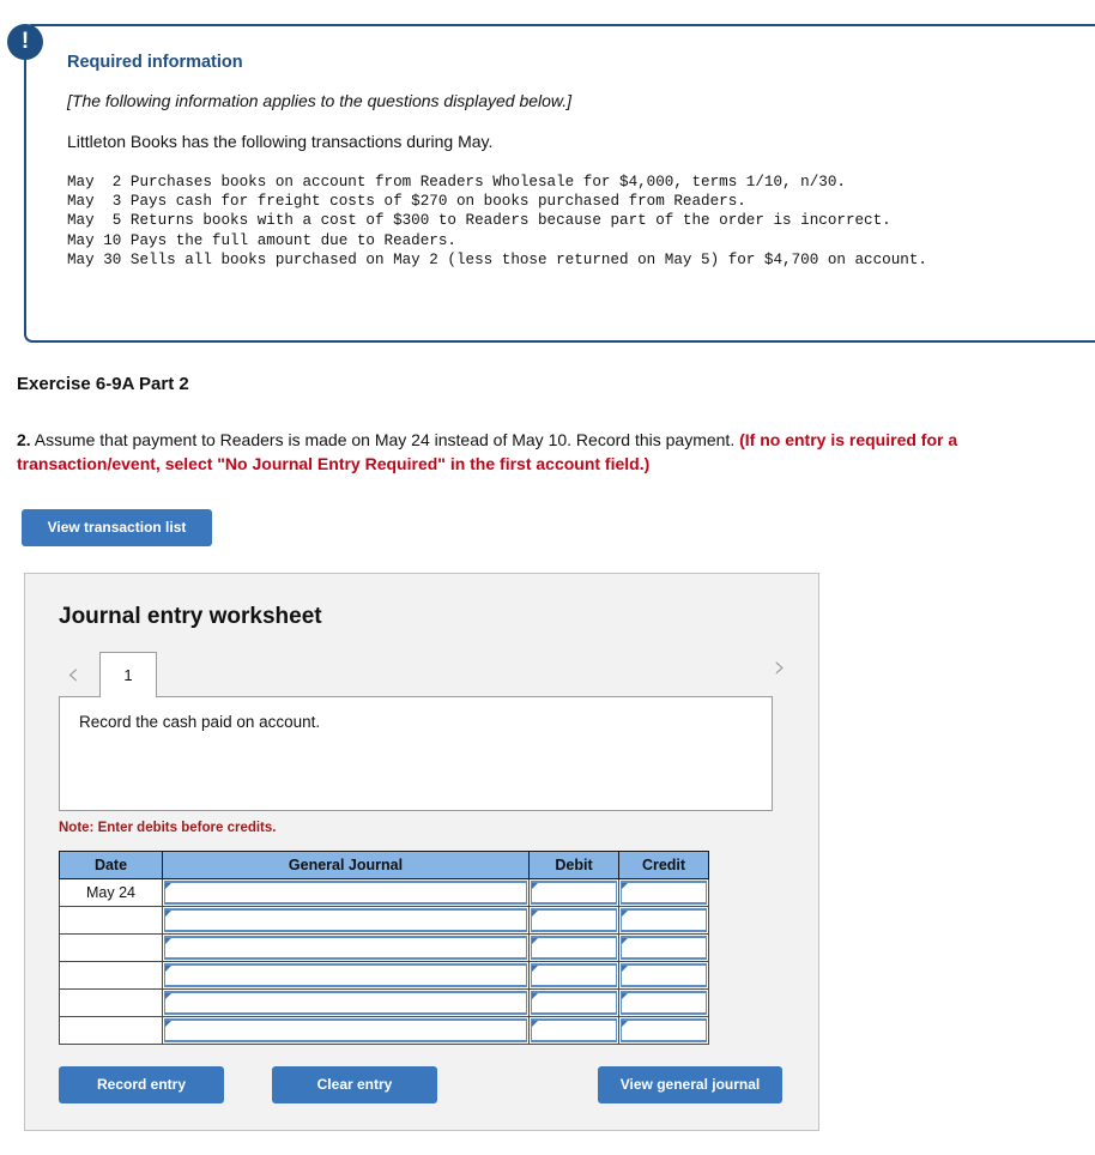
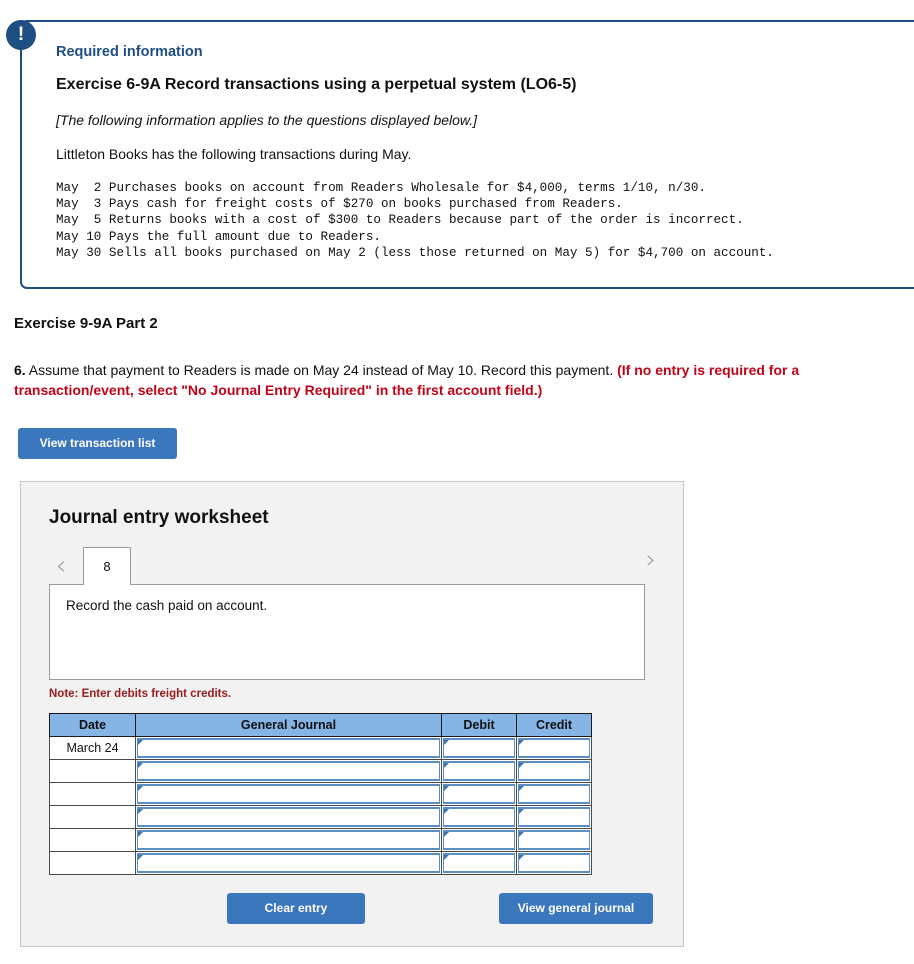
  !
  Required information
+ Exercise 6-9A Record transactions using a perpetual system (LO6-5)
  [The following information applies to the questions displayed below.]
  Littleton Books has the following transactions during May.
  May 2 Purchases books on account from Readers Wholesale for $4,000, terms 1/10, n/30.
  May 3 Pays cash for freight costs of $270 on books purchased from Readers.
  May 5 Returns books with a cost of $300 to Readers because part of the order is incorrect.
  May 10 Pays the full amount due to Readers.
  May 30 Sells all books purchased on May 2 (less those returned on May 5) for $4,700 on account.
- Exercise 6-9A Part 2
+ Exercise 9-9A Part 2
- 2. Assume that payment to Readers is made on May 24 instead of May 10. Record this payment. (If no entry is required for a transaction/event, select "No Journal Entry Required" in the first account field.)
+ 6. Assume that payment to Readers is made on May 24 instead of May 10. Record this payment. (If no entry is required for a transaction/event, select "No Journal Entry Required" in the first account field.)
  View transaction list
  Journal entry worksheet
  ‹
- 1
+ 8
  ›
  Record the cash paid on account.
- Note: Enter debits before credits.
+ Note: Enter debits freight credits.
  Date	General Journal	Debit	Credit
- May 24
+ March 24
- Record entry
  Clear entry
  View general journal
